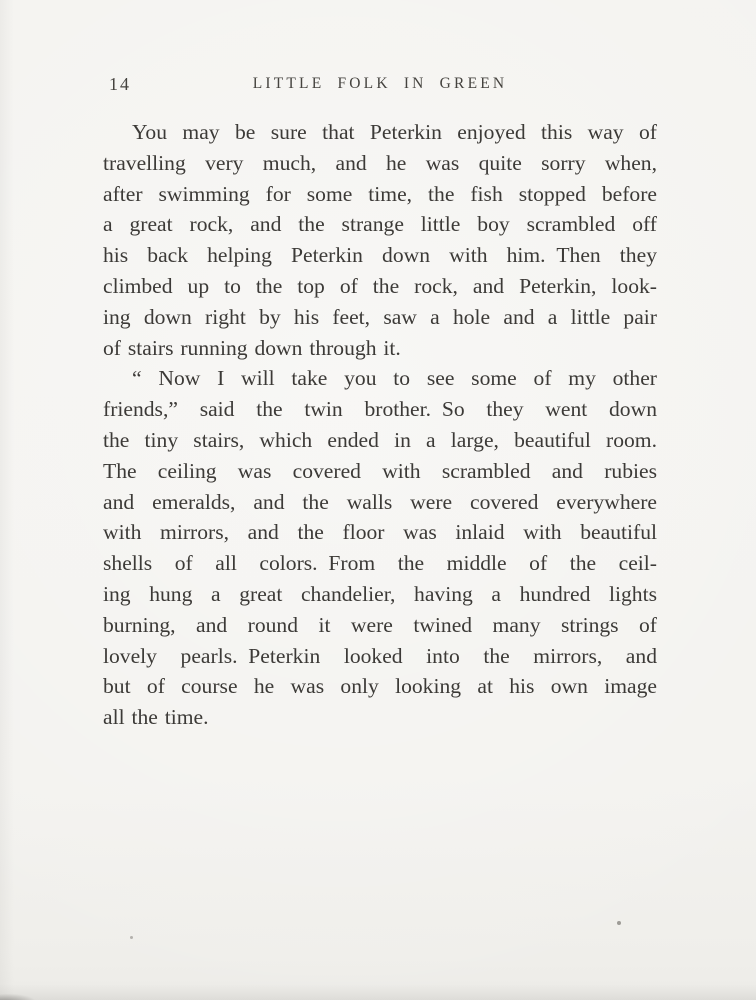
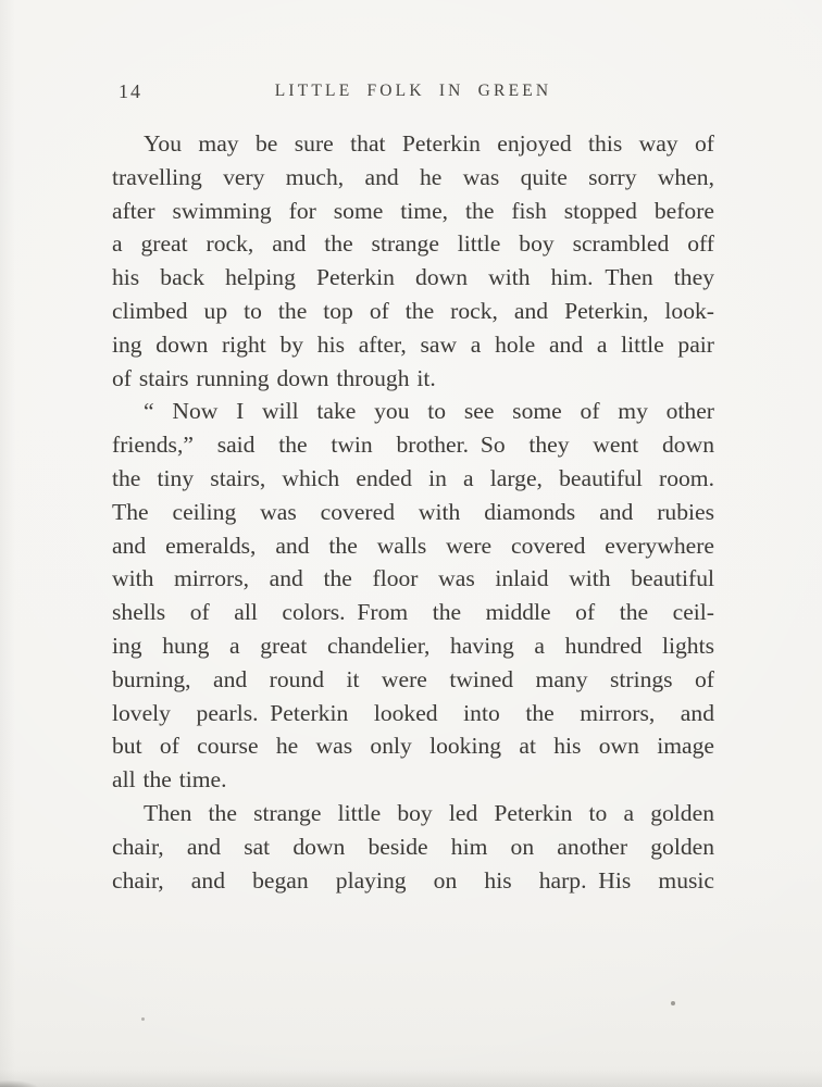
  14
  LITTLE FOLK IN GREEN
  You may be sure that Peterkin enjoyed this way of
  travelling very much, and he was quite sorry when,
  after swimming for some time, the fish stopped before
  a great rock, and the strange little boy scrambled off
  his back helping Peterkin down with him. Then they
  climbed up to the top of the rock, and Peterkin, look-
- ing down right by his feet, saw a hole and a little pair
+ ing down right by his after, saw a hole and a little pair
  of stairs running down through it.
  “ Now I will take you to see some of my other
  friends,” said the twin brother. So they went down
  the tiny stairs, which ended in a large, beautiful room.
- The ceiling was covered with scrambled and rubies
+ The ceiling was covered with diamonds and rubies
  and emeralds, and the walls were covered everywhere
  with mirrors, and the floor was inlaid with beautiful
  shells of all colors. From the middle of the ceil-
  ing hung a great chandelier, having a hundred lights
  burning, and round it were twined many strings of
  lovely pearls. Peterkin looked into the mirrors, and
  but of course he was only looking at his own image
  all the time.
+ Then the strange little boy led Peterkin to a golden
+ chair, and sat down beside him on another golden
+ chair, and began playing on his harp. His music
